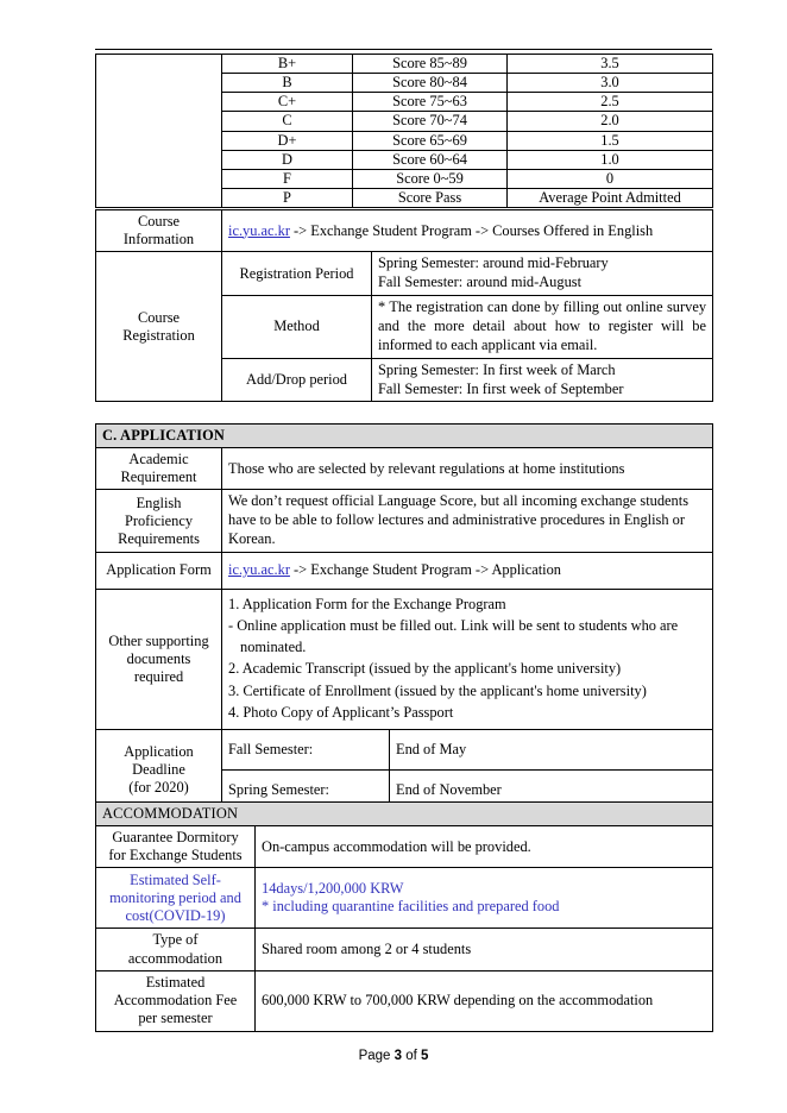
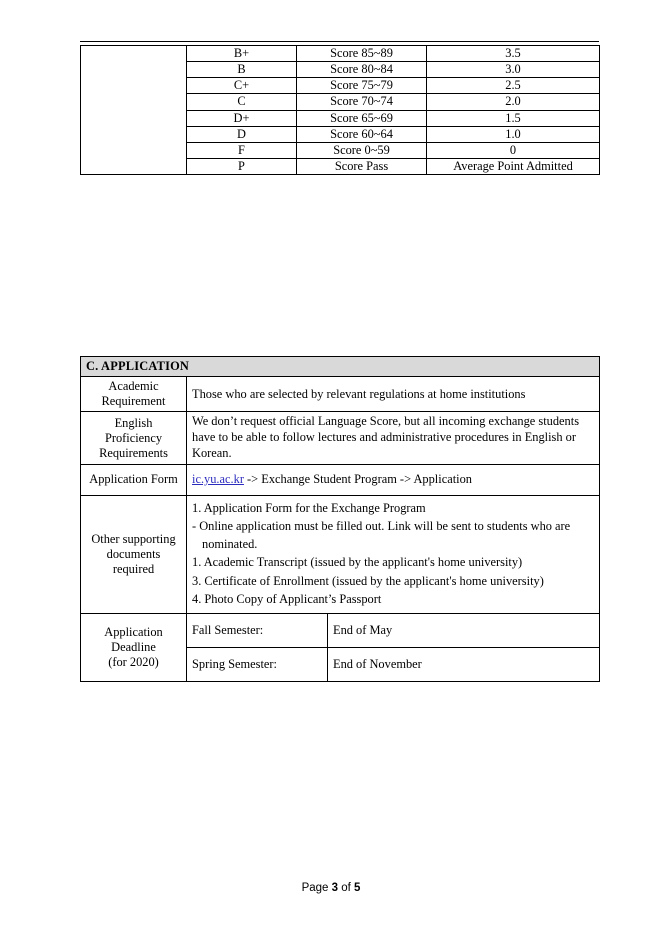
  	B+	Score 85~89	3.5
  B	Score 80~84	3.0
- C+	Score 75~63	2.5
+ C+	Score 75~79	2.5
  C	Score 70~74	2.0
  D+	Score 65~69	1.5
  D	Score 60~64	1.0
  F	Score 0~59	0
  P	Score Pass	Average Point Admitted
- Course Information	ic.yu.ac.kr -> Exchange Student Program -> Courses Offered in English
- Course Registration	Registration Period	Spring Semester: around mid-February Fall Semester: around mid-August
- Method	* The registration can done by filling out online survey and the more detail about how to register will be informed to each applicant via email.
- Add/Drop period	Spring Semester: In first week of March Fall Semester: In first week of September
  C. APPLICATION
  Academic Requirement	Those who are selected by relevant regulations at home institutions
  English Proficiency Requirements	We don’t request official Language Score, but all incoming exchange students have to be able to follow lectures and administrative procedures in English or Korean.
  Application Form	ic.yu.ac.kr -> Exchange Student Program -> Application
- Other supporting documents required	1. Application Form for the Exchange Program - Online application must be filled out. Link will be sent to students who are nominated. 2. Academic Transcript (issued by the applicant's home university) 3. Certificate of Enrollment (issued by the applicant's home university) 4. Photo Copy of Applicant’s Passport
+ Other supporting documents required	1. Application Form for the Exchange Program - Online application must be filled out. Link will be sent to students who are nominated. 1. Academic Transcript (issued by the applicant's home university) 3. Certificate of Enrollment (issued by the applicant's home university) 4. Photo Copy of Applicant’s Passport
  Application Deadline (for 2020)	Fall Semester:	End of May
  Spring Semester:	End of November
- ACCOMMODATION
- Guarantee Dormitory for Exchange Students	On-campus accommodation will be provided.
- Estimated Self- monitoring period and cost(COVID-19)	14days/1,200,000 KRW * including quarantine facilities and prepared food
- Type of accommodation	Shared room among 2 or 4 students
- Estimated Accommodation Fee per semester	600,000 KRW to 700,000 KRW depending on the accommodation
  Page 3 of 5
